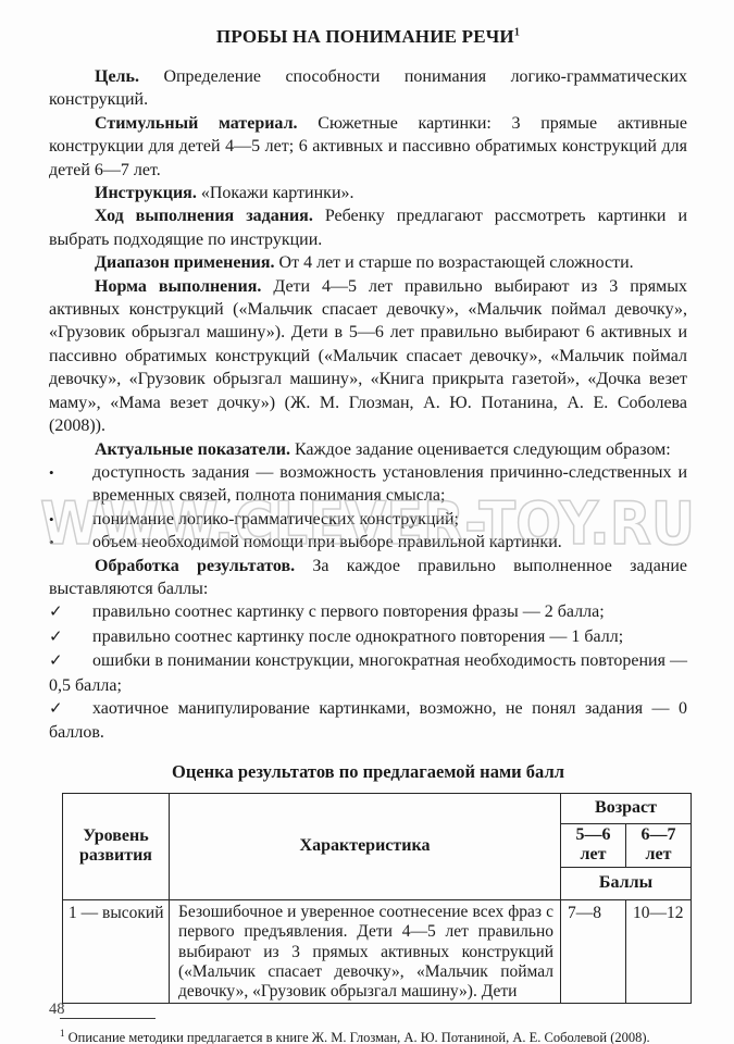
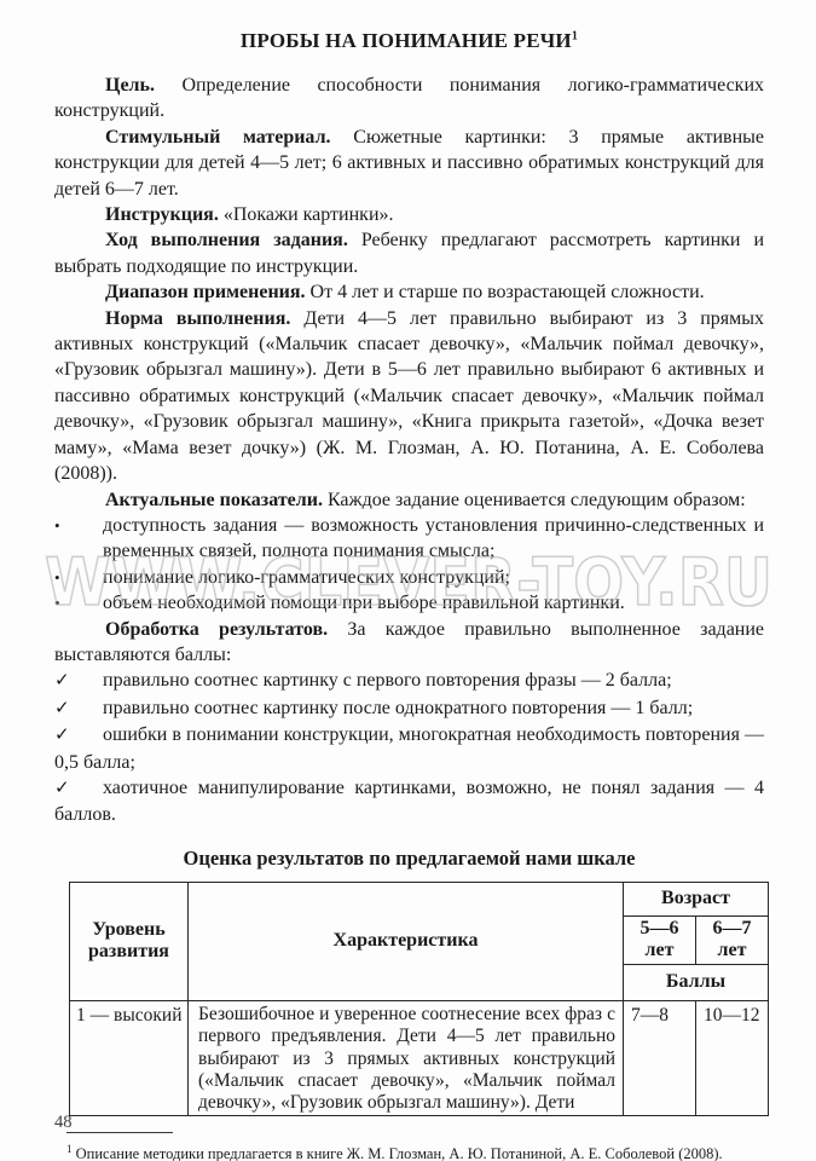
  ПРОБЫ НА ПОНИМАНИЕ РЕЧИ1
  Цель. Определение способности понимания логико-грамматических конструкций.
  Стимульный материал. Сюжетные картинки: 3 прямые активные конструкции для детей 4—5 лет; 6 активных и пассивно обратимых конструкций для детей 6—7 лет.
  Инструкция. «Покажи картинки».
  Ход выполнения задания. Ребенку предлагают рассмотреть картинки и выбрать подходящие по инструкции.
  Диапазон применения. От 4 лет и старше по возрастающей сложности.
  Норма выполнения. Дети 4—5 лет правильно выбирают из 3 прямых активных конструкций («Мальчик спасает девочку», «Мальчик поймал девочку», «Грузовик обрызгал машину»). Дети в 5—6 лет правильно выбирают 6 активных и пассивно обратимых конструкций («Мальчик спасает девочку», «Мальчик поймал девочку», «Грузовик обрызгал машину», «Книга прикрыта газетой», «Дочка везет маму», «Мама везет дочку») (Ж. М. Глозман, А. Ю. Потанина, А. Е. Соболева (2008)).
  Актуальные показатели. Каждое задание оценивается следующим образом:
  • доступность задания — возможность установления причинно-следственных и временных связей, полнота понимания смысла;
  • понимание логико-грамматических конструкций;
  • объем необходимой помощи при выборе правильной картинки.
  Обработка результатов. За каждое правильно выполненное задание выставляются баллы:
  ✓ правильно соотнес картинку с первого повторения фразы — 2 балла;
  ✓ правильно соотнес картинку после однократного повторения — 1 балл;
  ✓ ошибки в понимании конструкции, многократная необходимость повторения — 0,5 балла;
- ✓ хаотичное манипулирование картинками, возможно, не понял задания — 0 баллов.
+ ✓ хаотичное манипулирование картинками, возможно, не понял задания — 4 баллов.
- Оценка результатов по предлагаемой нами балл
+ Оценка результатов по предлагаемой нами шкале
  Уровень развития	Характеристика	Возраст
  5—6 лет	6—7 лет
  Баллы
  1 — высокий	Безошибочное и уверенное соотнесение всех фраз с первого предъявления. Дети 4—5 лет правильно выбирают из 3 прямых активных конструкций («Мальчик спасает девочку», «Мальчик поймал девочку», «Грузовик обрызгал машину»). Дети	7—8	10—12
  1 Описание методики предлагается в книге Ж. М. Глозман, А. Ю. Потаниной, А. Е. Соболевой (2008).
  WWW.CLEVER-TOY.RU
  48
